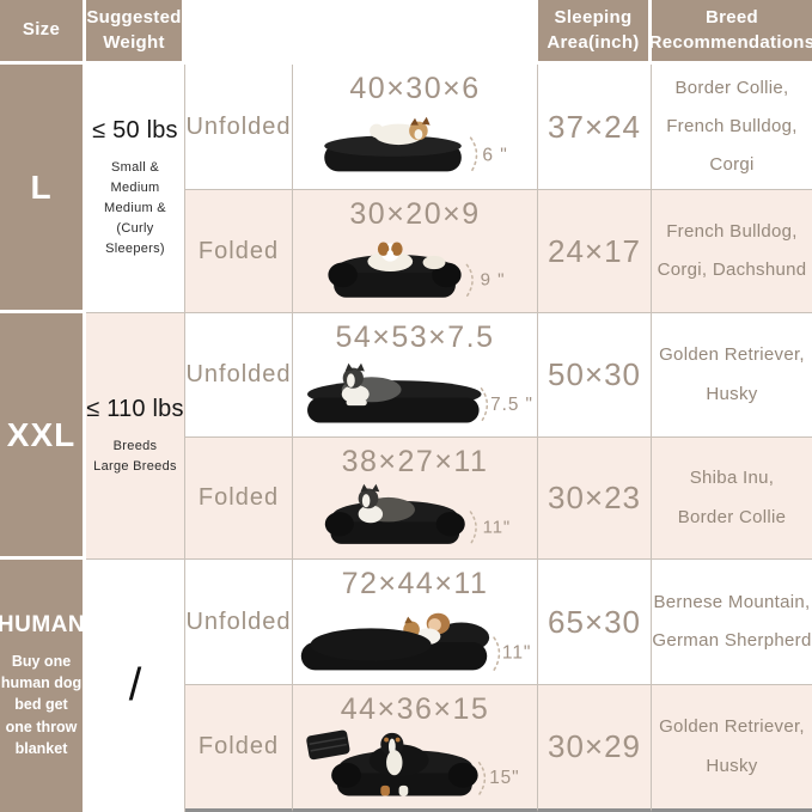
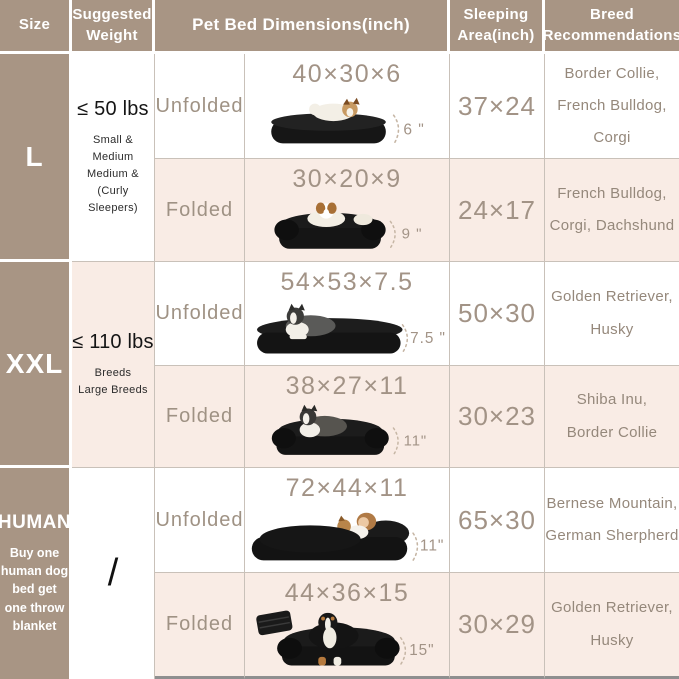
  Size
  Suggested Weight
+ Pet Bed Dimensions(inch)
  Sleeping Area(inch)
  Breed Recommendations
  L
  ≤ 50 lbs
  Small & Medium
  Medium &
  (Curly Sleepers)
  Unfolded
  40×30×6
  6 "
  37×24
  Border Collie,
  French Bulldog,
  Corgi
  Folded
  30×20×9
  9 "
  24×17
  French Bulldog,
  Corgi, Dachshund
  XXL
  ≤ 110 lbs
  Breeds
  Large Breeds
  Unfolded
  54×53×7.5
  7.5 "
  50×30
  Golden Retriever,
  Husky
  Folded
  38×27×11
  11"
  30×23
  Shiba Inu,
  Border Collie
  HUMAN
  Buy one
  human dog
  bed get
  one throw
  blanket
  /
  Unfolded
  72×44×11
  11"
  65×30
  Bernese Mountain,
  German Sherpherd
  Folded
  44×36×15
  15"
  30×29
  Golden Retriever,
  Husky
